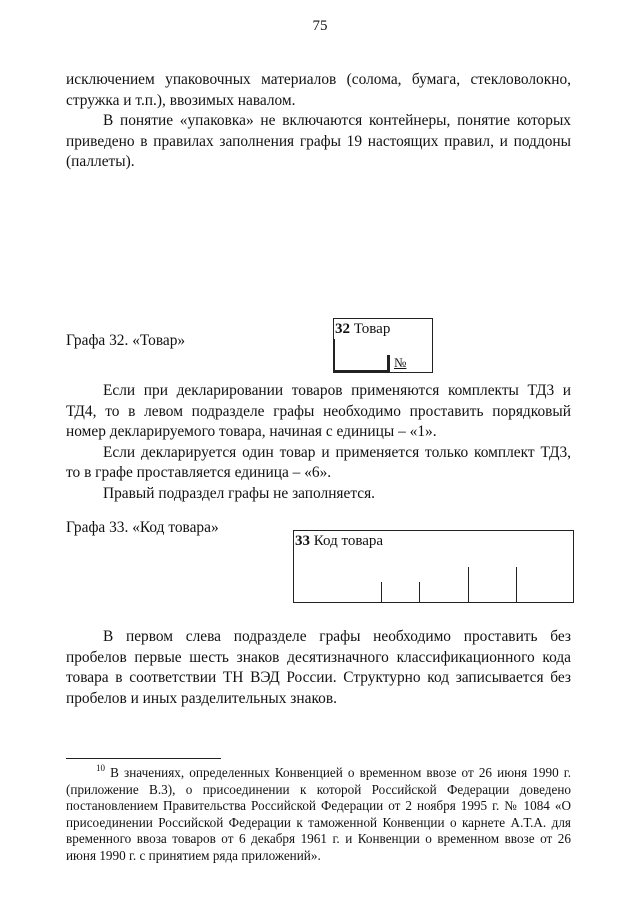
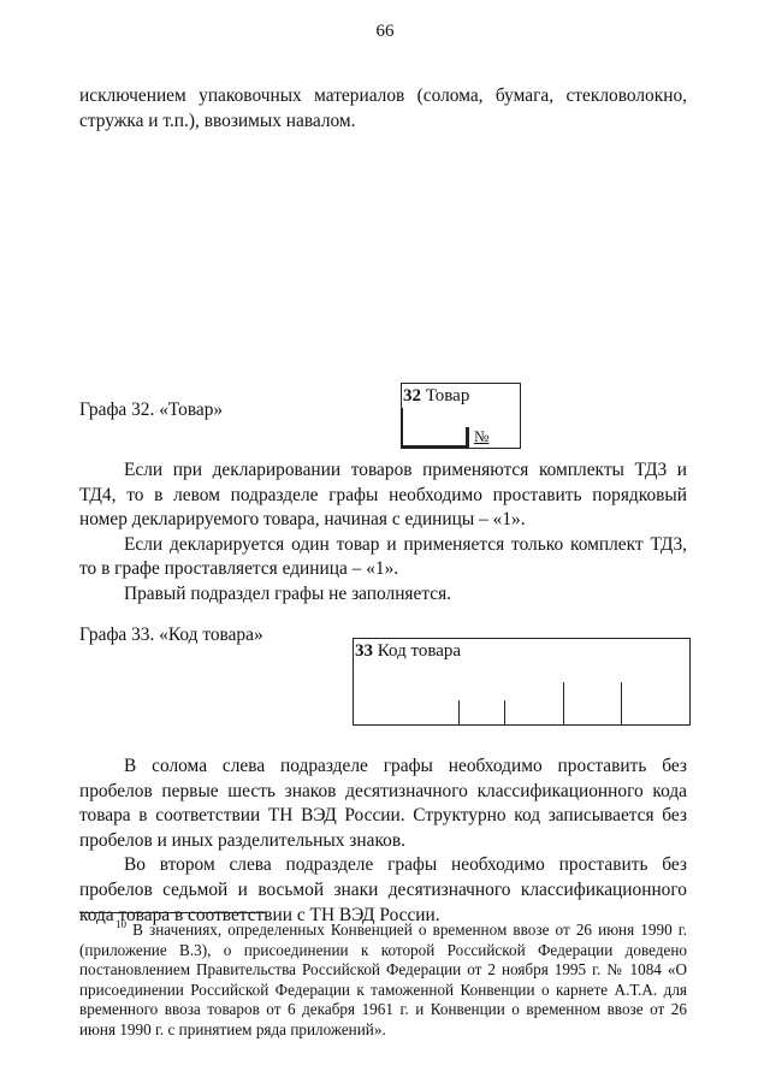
- 75
+ 66
  исключением упаковочных материалов (солома, бумага, стекловолокно, стружка и т.п.), ввозимых навалом.
- В понятие «упаковка» не включаются контейнеры, понятие которых приведено в правилах заполнения графы 19 настоящих правил, и поддоны (паллеты).
  Графа 32. «Товар»
  32 Товар
  №
  Если при декларировании товаров применяются комплекты ТД3 и ТД4, то в левом подразделе графы необходимо проставить порядковый номер декларируемого товара, начиная с единицы – «1».
- Если декларируется один товар и применяется только комплект ТД3, то в графе проставляется единица – «6».
+ Если декларируется один товар и применяется только комплект ТД3, то в графе проставляется единица – «1».
  Правый подраздел графы не заполняется.
  Графа 33. «Код товара»
  33 Код товара
- В первом слева подразделе графы необходимо проставить без пробелов первые шесть знаков десятизначного классификационного кода товара в соответствии ТН ВЭД России. Структурно код записывается без пробелов и иных разделительных знаков.
+ В солома слева подразделе графы необходимо проставить без пробелов первые шесть знаков десятизначного классификационного кода товара в соответствии ТН ВЭД России. Структурно код записывается без пробелов и иных разделительных знаков.
+ Во втором слева подразделе графы необходимо проставить без пробелов седьмой и восьмой знаки десятизначного классификационного кода товара в соответствии с ТН ВЭД России.
  10 В значениях, определенных Конвенцией о временном ввозе от 26 июня 1990 г. (приложение В.3), о присоединении к которой Российской Федерации доведено постановлением Правительства Российской Федерации от 2 ноября 1995 г. № 1084 «О присоединении Российской Федерации к таможенной Конвенции о карнете А.Т.А. для временного ввоза товаров от 6 декабря 1961 г. и Конвенции о временном ввозе от 26 июня 1990 г. с принятием ряда приложений».
